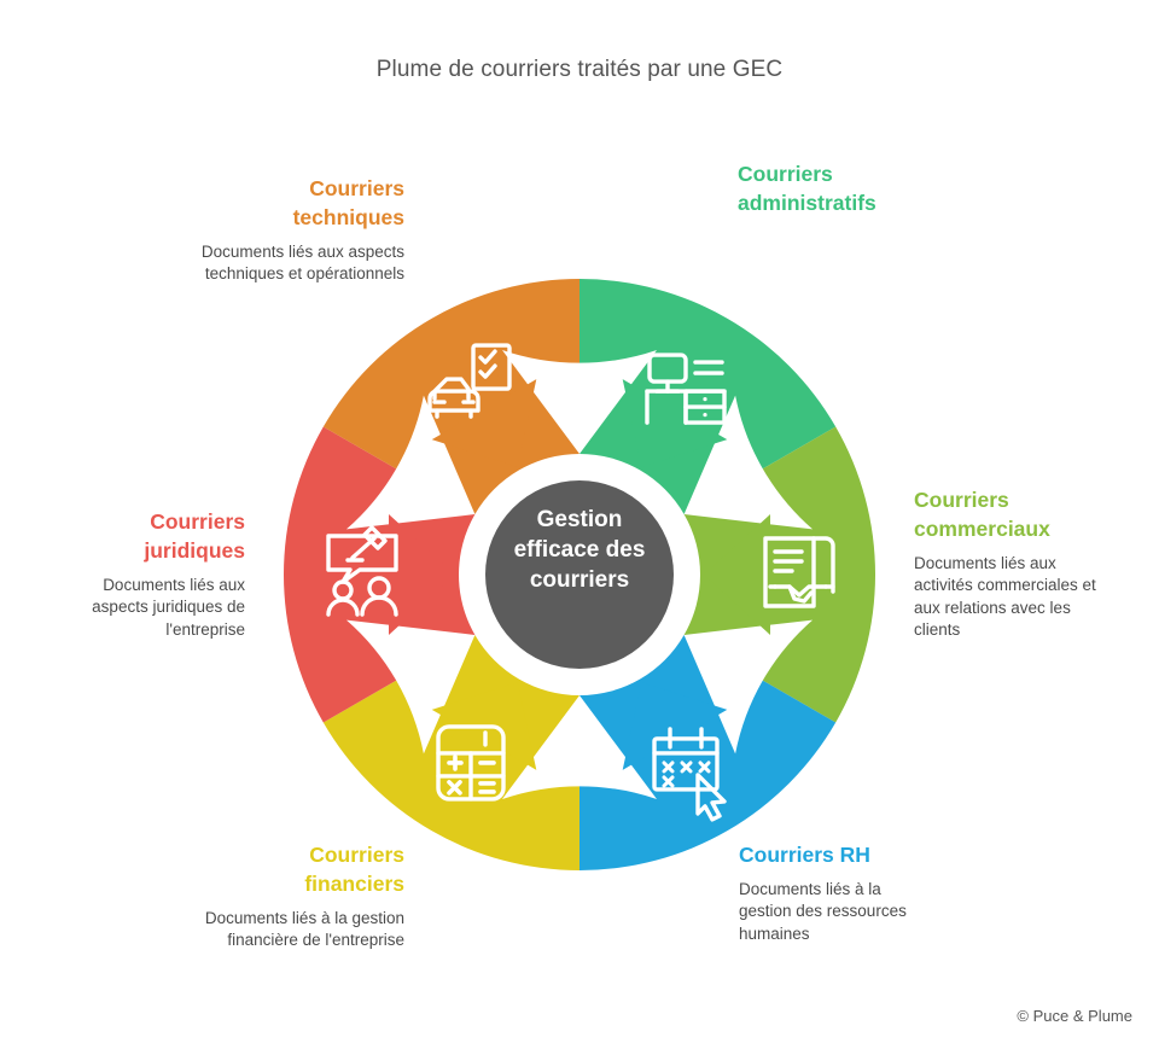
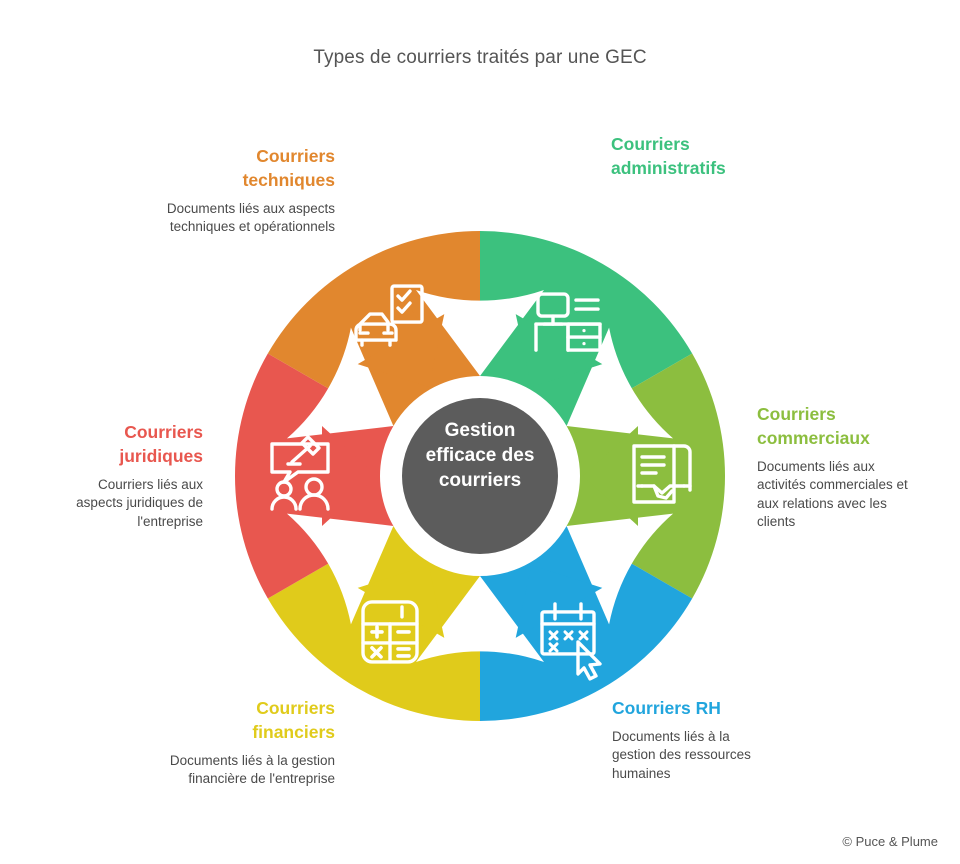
- Plume de courriers traités par une GEC
+ Types de courriers traités par une GEC
  Gestion
  efficace des
  courriers
  Courriers
  techniques
  Documents liés aux aspects techniques et opérationnels
  Courriers
  administratifs
  Courriers
  commerciaux
  Documents liés aux activités commerciales et aux relations avec les clients
  Courriers RH
  Documents liés à la gestion des ressources humaines
  Courriers
  financiers
  Documents liés à la gestion financière de l'entreprise
  Courriers
  juridiques
- Documents liés aux aspects juridiques de l'entreprise
+ Courriers liés aux aspects juridiques de l'entreprise
  © Puce & Plume
